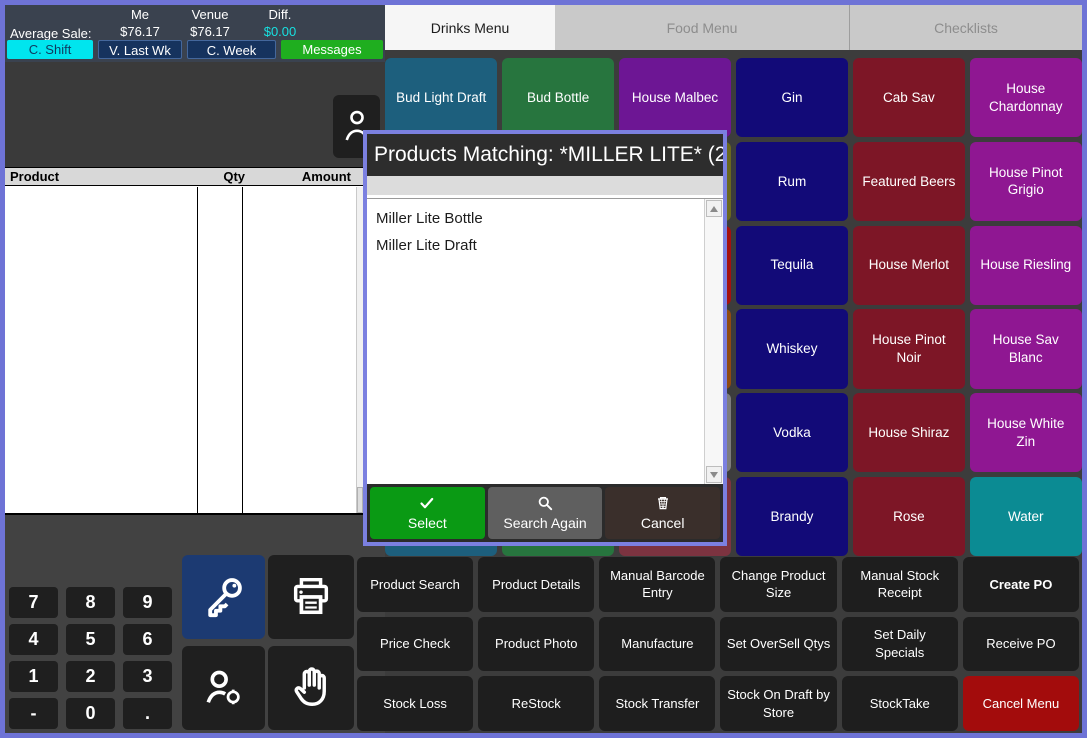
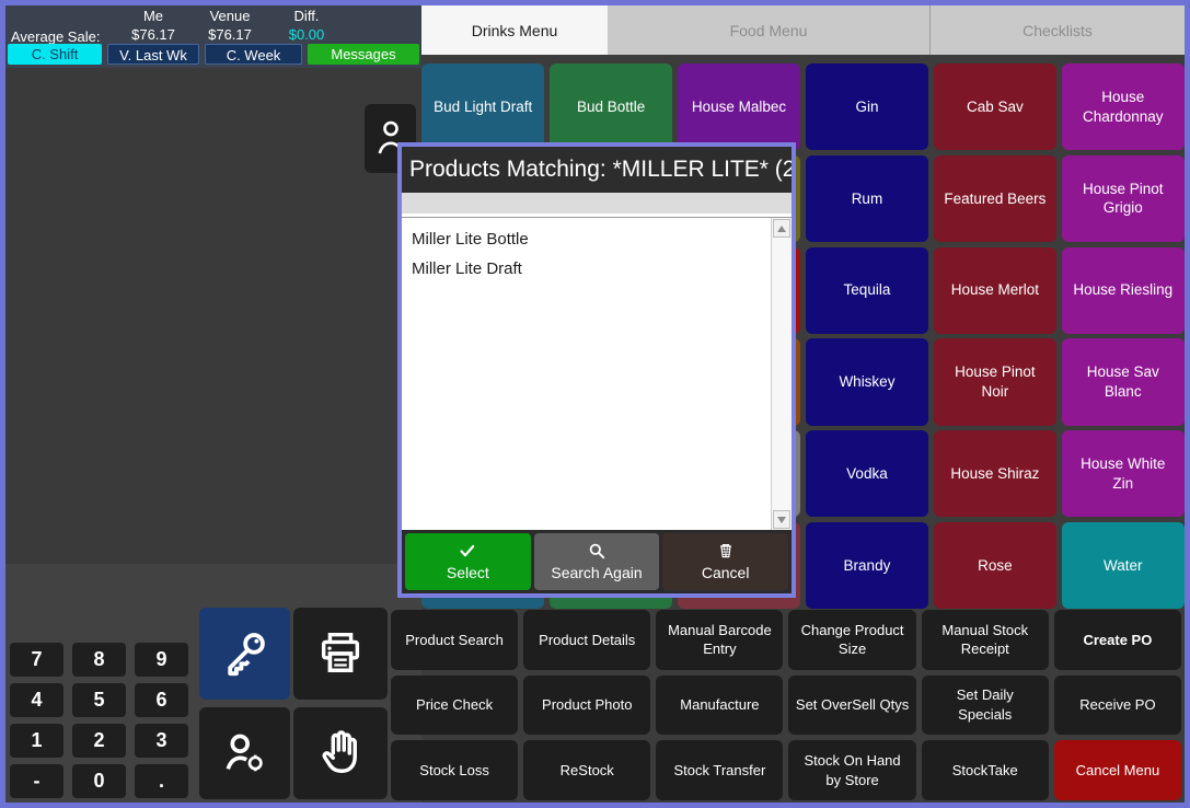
  Me
  Venue
  Diff.
  Average Sale:
  $76.17
  $76.17
  $0.00
  C. Shift
  V. Last Wk
  C. Week
  Messages
- Product
- Qty
- Amount
  7
  8
  9
  4
  5
  6
  1
  2
  3
  -
  0
  .
  Drinks Menu
  Food Menu
  Checklists
  Bud Light Draft
  Bud Bottle
  House Malbec
  Gin
  Cab Sav
  House Chardonnay
  Rum
  Featured Beers
  House Pinot Grigio
  Tequila
  House Merlot
  House Riesling
  Whiskey
  House Pinot Noir
  House Sav Blanc
  Vodka
  House Shiraz
  House White Zin
  Brandy
  Rose
  Water
  Product Search
  Product Details
  Manual Barcode Entry
  Change Product Size
  Manual Stock Receipt
  Create PO
  Price Check
  Product Photo
  Manufacture
  Set OverSell Qtys
  Set Daily Specials
  Receive PO
  Stock Loss
  ReStock
  Stock Transfer
- Stock On Draft by Store
+ Stock On Hand by Store
  StockTake
  Cancel Menu
  Products Matching: *MILLER LITE* (2
  Miller Lite Bottle
  Miller Lite Draft
  Select
  Search Again
  Cancel
